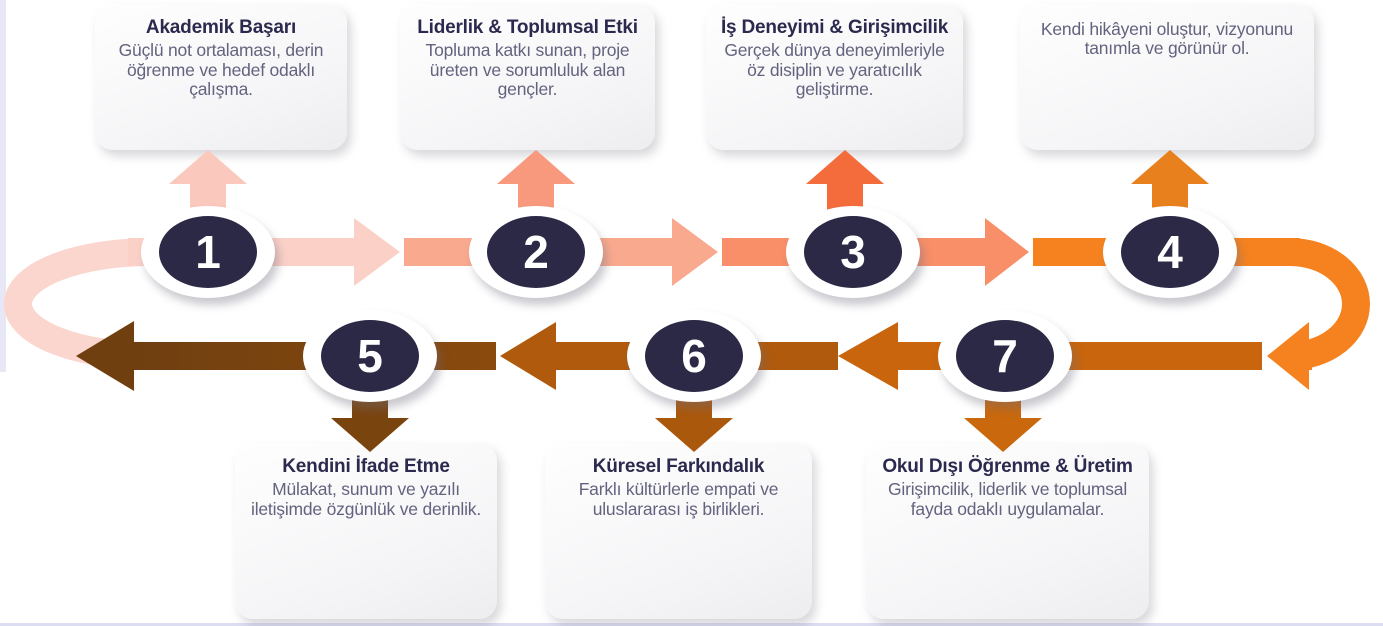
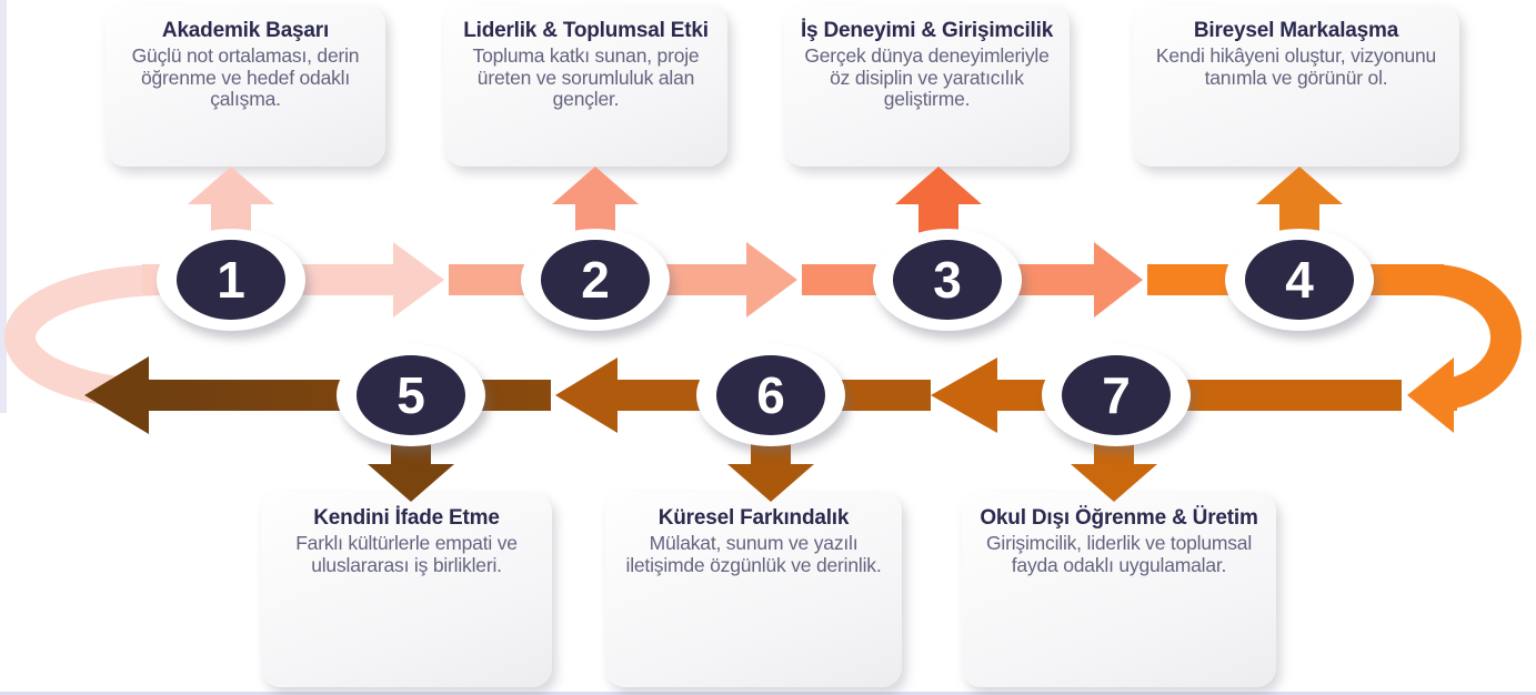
  1
  2
  3
  4
  5
  6
  7
  Akademik Başarı
  Güçlü not ortalaması, derin öğrenme ve hedef odaklı çalışma.
  Liderlik & Toplumsal Etki
  Topluma katkı sunan, proje üreten ve sorumluluk alan gençler.
  İş Deneyimi & Girişimcilik
  Gerçek dünya deneyimleriyle öz disiplin ve yaratıcılık geliştirme.
+ Bireysel Markalaşma
  Kendi hikâyeni oluştur, vizyonunu tanımla ve görünür ol.
  Kendini İfade Etme
- Mülakat, sunum ve yazılı iletişimde özgünlük ve derinlik.
+ Farklı kültürlerle empati ve uluslararası iş birlikleri.
  Küresel Farkındalık
- Farklı kültürlerle empati ve uluslararası iş birlikleri.
+ Mülakat, sunum ve yazılı iletişimde özgünlük ve derinlik.
  Okul Dışı Öğrenme & Üretim
  Girişimcilik, liderlik ve toplumsal fayda odaklı uygulamalar.
